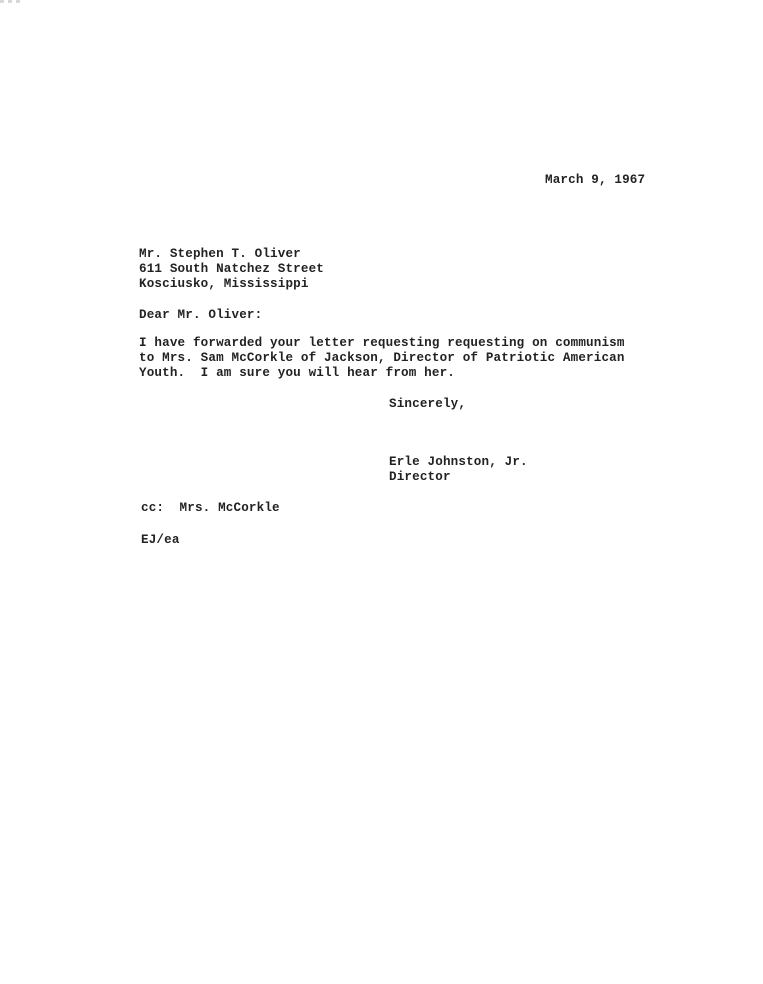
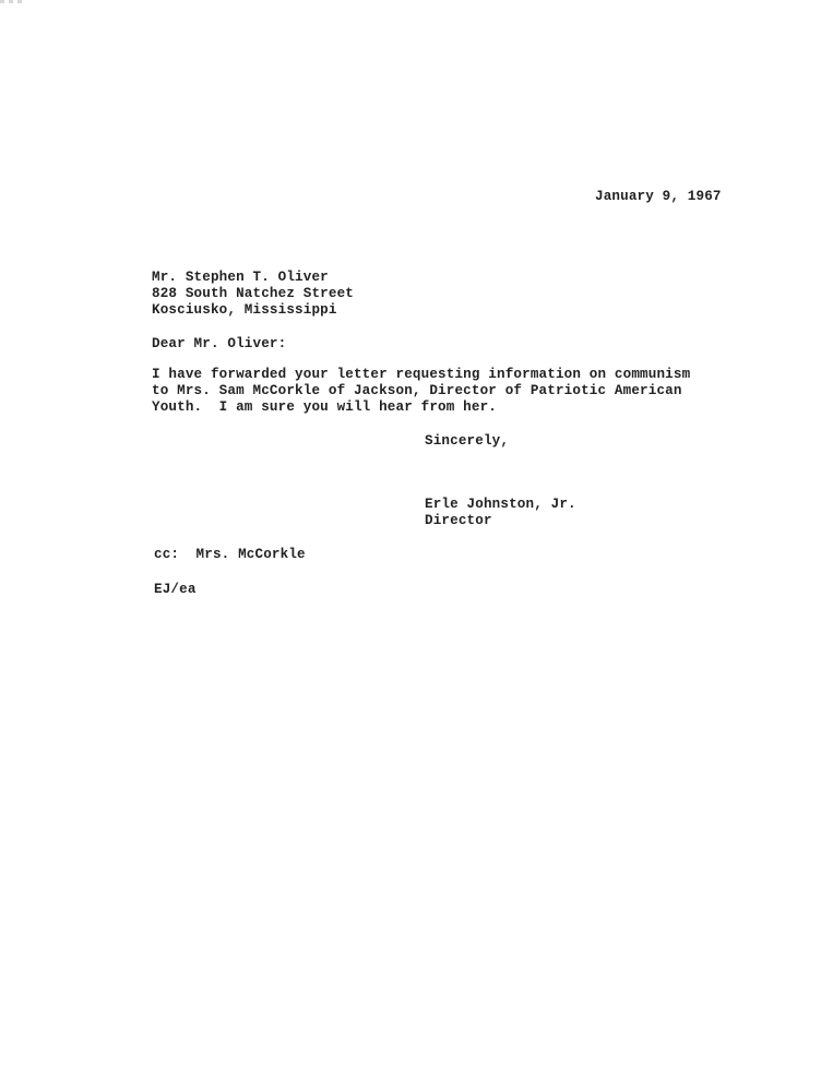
- March 9, 1967
+ January 9, 1967
  Mr. Stephen T. Oliver
- 611 South Natchez Street
+ 828 South Natchez Street
  Kosciusko, Mississippi
  Dear Mr. Oliver:
- I have forwarded your letter requesting requesting on communism
+ I have forwarded your letter requesting information on communism
  to Mrs. Sam McCorkle of Jackson, Director of Patriotic American
  Youth. I am sure you will hear from her.
  Sincerely,
  Erle Johnston, Jr.
  Director
  cc: Mrs. McCorkle
  EJ/ea
